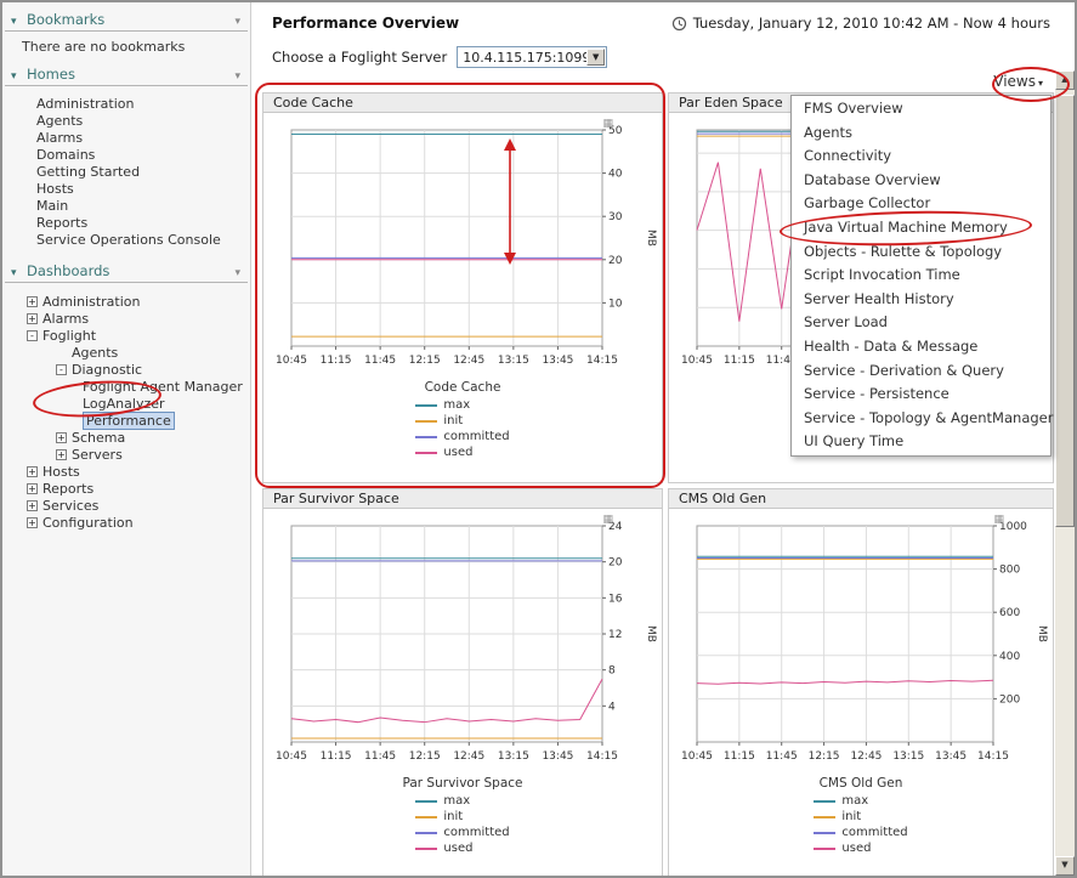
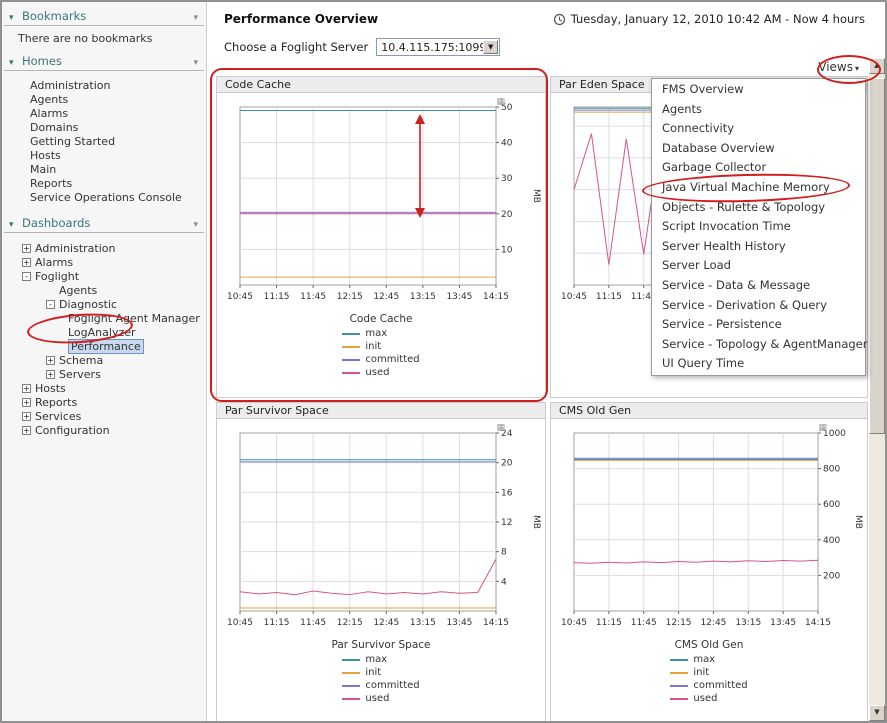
  ▾
  Bookmarks
  ▾
  There are no bookmarks
  ▾
  Homes
  ▾
  Administration
  Agents
  Alarms
  Domains
  Getting Started
  Hosts
  Main
  Reports
  Service Operations Console
  ▾
  Dashboards
  ▾
  +
  Administration
  +
  Alarms
  -
  Foglight
  Agents
  -
  Diagnostic
  Foglight Agent Manager
  LogAnalyzer
  Performance
  +
  Schema
  +
  Servers
  +
  Hosts
  +
  Reports
  +
  Services
  +
  Configuration
  Performance Overview
  Tuesday, January 12, 2010 10:42 AM - Now 4 hours
  Choose a Foglight Server
  10.4.115.175:109
  ▼
  Views ▾
  Code Cache
  ▦
  10
  20
  30
  40
  50
  10:45
  11:15
  11:45
  12:15
  12:45
  13:15
  13:45
  14:15
  Code Cache
  max
  init
  committed
  used
  Par Eden Space
  10:45
  11:15
  11:4
  Par Survivor Space
  ▦
  4
  8
  12
  16
  20
  24
  10:45
  11:15
  11:45
  12:15
  12:45
  13:15
  13:45
  14:15
  Par Survivor Space
  max
  init
  committed
  used
  CMS Old Gen
  ▦
  200
  400
  600
  800
  1000
  10:45
  11:15
  11:45
  12:15
  12:45
  13:15
  13:45
  14:15
  CMS Old Gen
  max
  init
  committed
  used
  FMS Overview
  Agents
  Connectivity
  Database Overview
  Garbage Collector
  Java Virtual Machine Memory
  Objects - Rulette & Topology
  Script Invocation Time
  Server Health History
  Server Load
- Health - Data & Message
+ Service - Data & Message
  Service - Derivation & Query
  Service - Persistence
  Service - Topology & AgentManager
  UI Query Time
  ▲
  ▼
